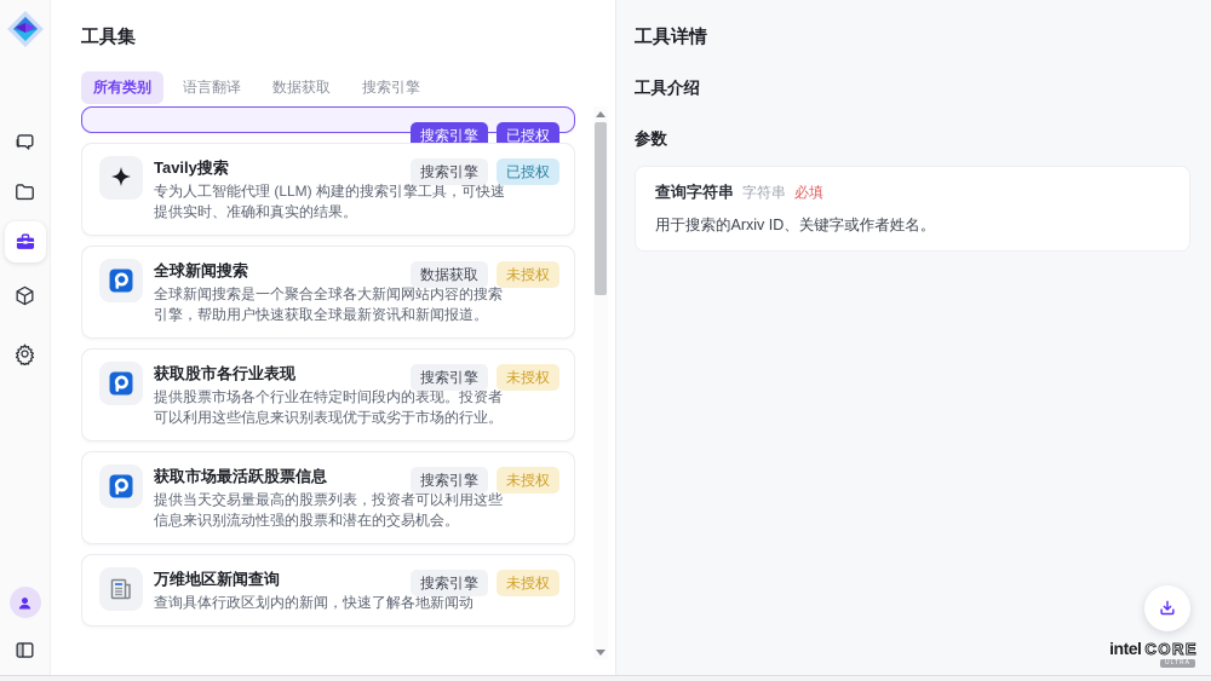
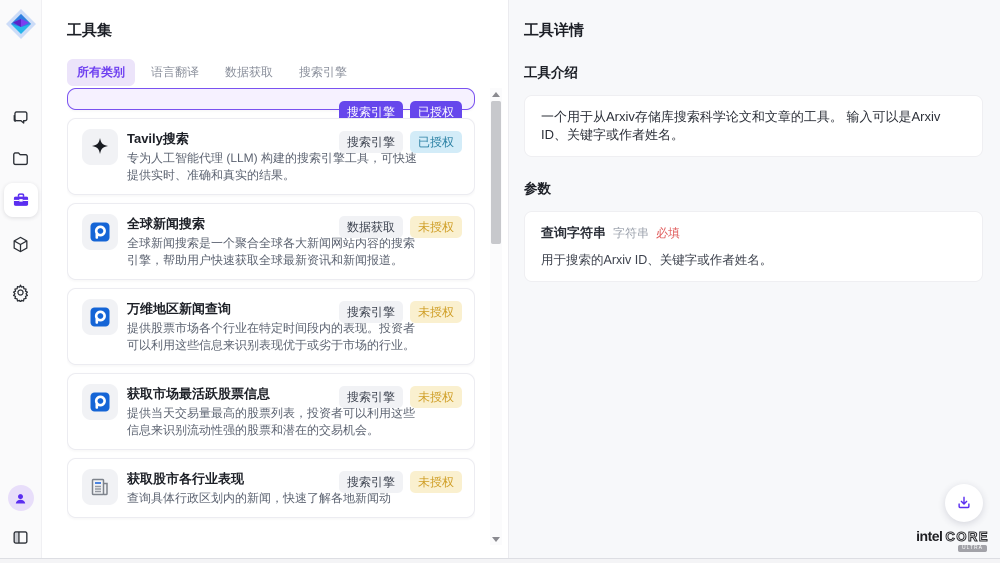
  工具集
  所有类别
  语言翻译
  数据获取
  搜索引擎
  搜索引擎
  已授权
  Tavily搜索
  专为人工智能代理 (LLM) 构建的搜索引擎工具，可快速提供实时、准确和真实的结果。
  搜索引擎
  已授权
  全球新闻搜索
  全球新闻搜索是一个聚合全球各大新闻网站内容的搜索引擎，帮助用户快速获取全球最新资讯和新闻报道。
  数据获取
  未授权
- 获取股市各行业表现
+ 万维地区新闻查询
  提供股票市场各个行业在特定时间段内的表现。投资者可以利用这些信息来识别表现优于或劣于市场的行业。
  搜索引擎
  未授权
  获取市场最活跃股票信息
  提供当天交易量最高的股票列表，投资者可以利用这些信息来识别流动性强的股票和潜在的交易机会。
  搜索引擎
  未授权
- 万维地区新闻查询
+ 获取股市各行业表现
  查询具体行政区划内的新闻，快速了解各地新闻动
  搜索引擎
  未授权
  工具详情
  工具介绍
+ 一个用于从Arxiv存储库搜索科学论文和文章的工具。 输入可以是Arxiv ID、关键字或作者姓名。
  参数
  查询字符串
  字符串
  必填
  用于搜索的Arxiv ID、关键字或作者姓名。
  intel
  CORE
